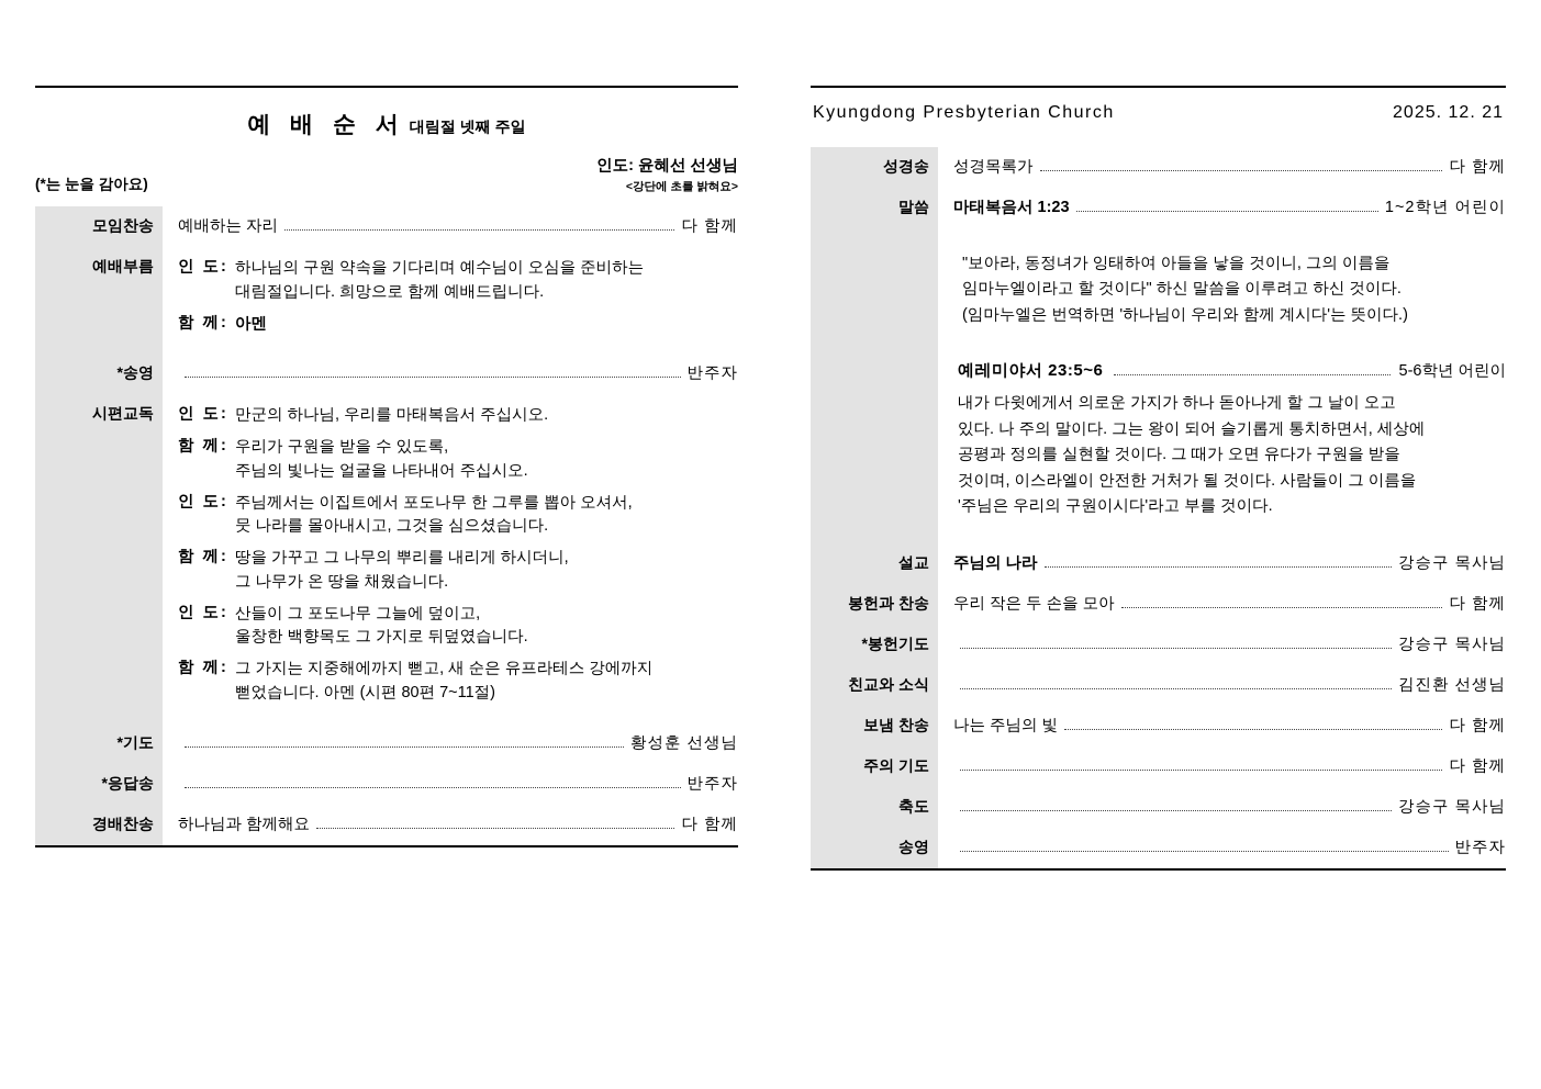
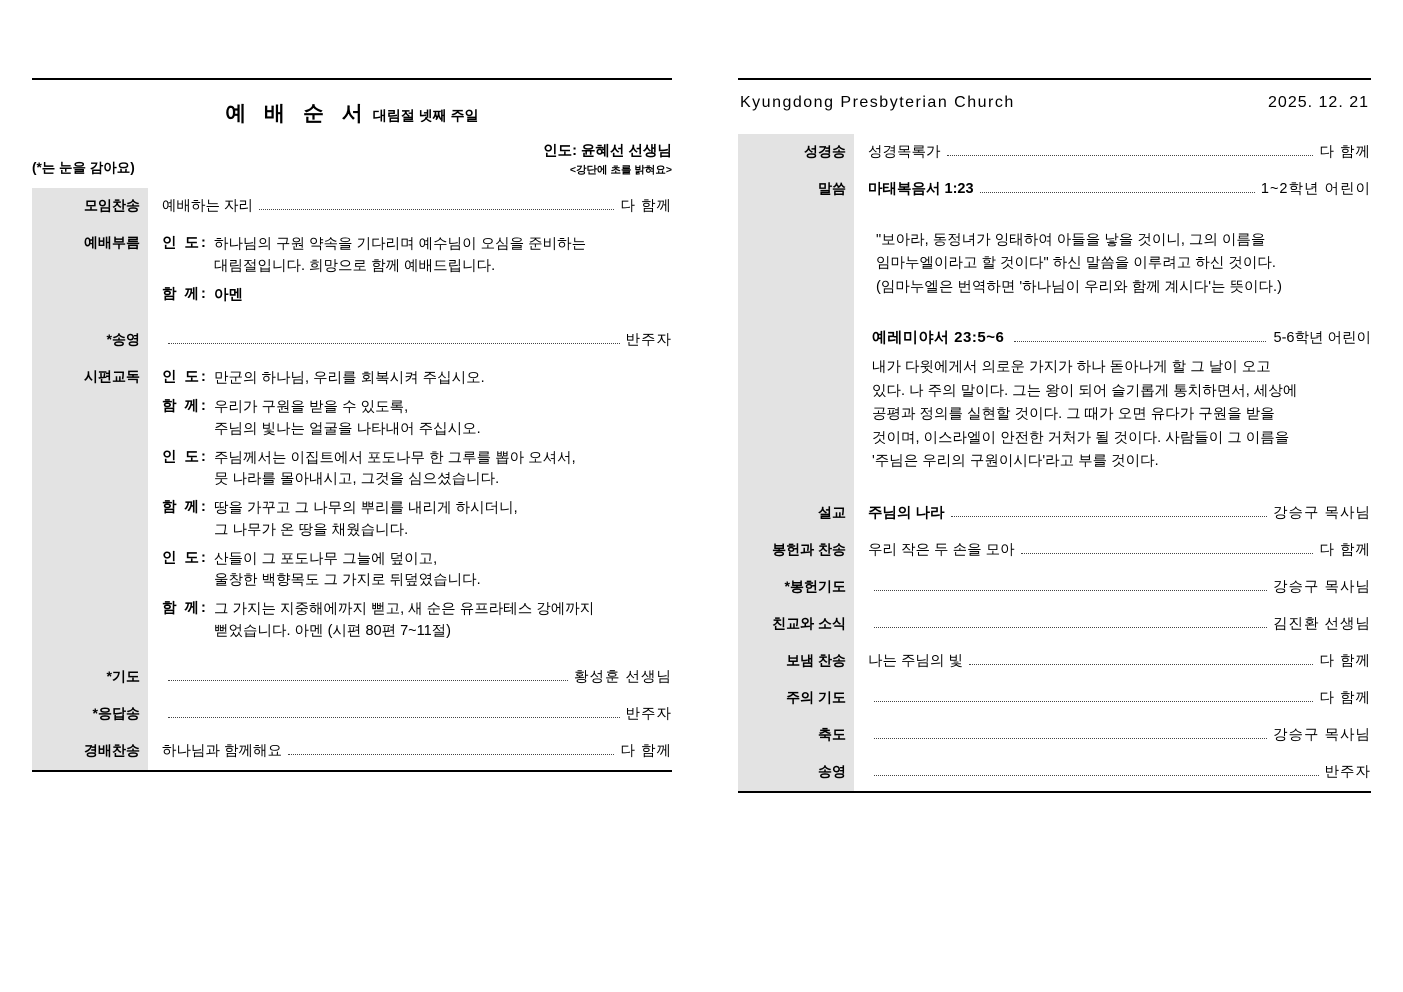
  예 배 순 서 대림절 넷째 주일
  (*는 눈을 감아요)
  인도: 윤혜선 선생님
  <강단에 초를 밝혀요>
  모임찬송	예배하는 자리 다 함께
  예배부름	인 도: 하나님의 구원 약속을 기다리며 예수님이 오심을 준비하는대림절입니다. 희망으로 함께 예배드립니다.함 께: 아멘
  *송영	반주자
- 시편교독	인 도: 만군의 하나님, 우리를 마태복음서 주십시오.함 께: 우리가 구원을 받을 수 있도록,주님의 빛나는 얼굴을 나타내어 주십시오.인 도: 주님께서는 이집트에서 포도나무 한 그루를 뽑아 오셔서,뭇 나라를 몰아내시고, 그것을 심으셨습니다.함 께: 땅을 가꾸고 그 나무의 뿌리를 내리게 하시더니,그 나무가 온 땅을 채웠습니다.인 도: 산들이 그 포도나무 그늘에 덮이고,울창한 백향목도 그 가지로 뒤덮였습니다.함 께: 그 가지는 지중해에까지 뻗고, 새 순은 유프라테스 강에까지뻗었습니다. 아멘 (시편 80편 7~11절)
+ 시편교독	인 도: 만군의 하나님, 우리를 회복시켜 주십시오.함 께: 우리가 구원을 받을 수 있도록,주님의 빛나는 얼굴을 나타내어 주십시오.인 도: 주님께서는 이집트에서 포도나무 한 그루를 뽑아 오셔서,뭇 나라를 몰아내시고, 그것을 심으셨습니다.함 께: 땅을 가꾸고 그 나무의 뿌리를 내리게 하시더니,그 나무가 온 땅을 채웠습니다.인 도: 산들이 그 포도나무 그늘에 덮이고,울창한 백향목도 그 가지로 뒤덮였습니다.함 께: 그 가지는 지중해에까지 뻗고, 새 순은 유프라테스 강에까지뻗었습니다. 아멘 (시편 80편 7~11절)
  *기도	황성훈 선생님
  *응답송	반주자
  경배찬송	하나님과 함께해요 다 함께
  Kyungdong Presbyterian Church
  2025. 12. 21
  성경송	성경목록가 다 함께
  말씀	마태복음서 1:23 1~2학년 어린이
  	"보아라, 동정녀가 잉태하여 아들을 낳을 것이니, 그의 이름을임마누엘이라고 할 것이다" 하신 말씀을 이루려고 하신 것이다.(임마누엘은 번역하면 '하나님이 우리와 함께 계시다'는 뜻이다.)
  	예레미야서 23:5~6 5-6학년 어린이내가 다윗에게서 의로운 가지가 하나 돋아나게 할 그 날이 오고있다. 나 주의 말이다. 그는 왕이 되어 슬기롭게 통치하면서, 세상에공평과 정의를 실현할 것이다. 그 때가 오면 유다가 구원을 받을것이며, 이스라엘이 안전한 거처가 될 것이다. 사람들이 그 이름을'주님은 우리의 구원이시다'라고 부를 것이다.
  설교	주님의 나라 강승구 목사님
  봉헌과 찬송	우리 작은 두 손을 모아 다 함께
  *봉헌기도	강승구 목사님
  친교와 소식	김진환 선생님
  보냄 찬송	나는 주님의 빛 다 함께
  주의 기도	다 함께
  축도	강승구 목사님
  송영	반주자
